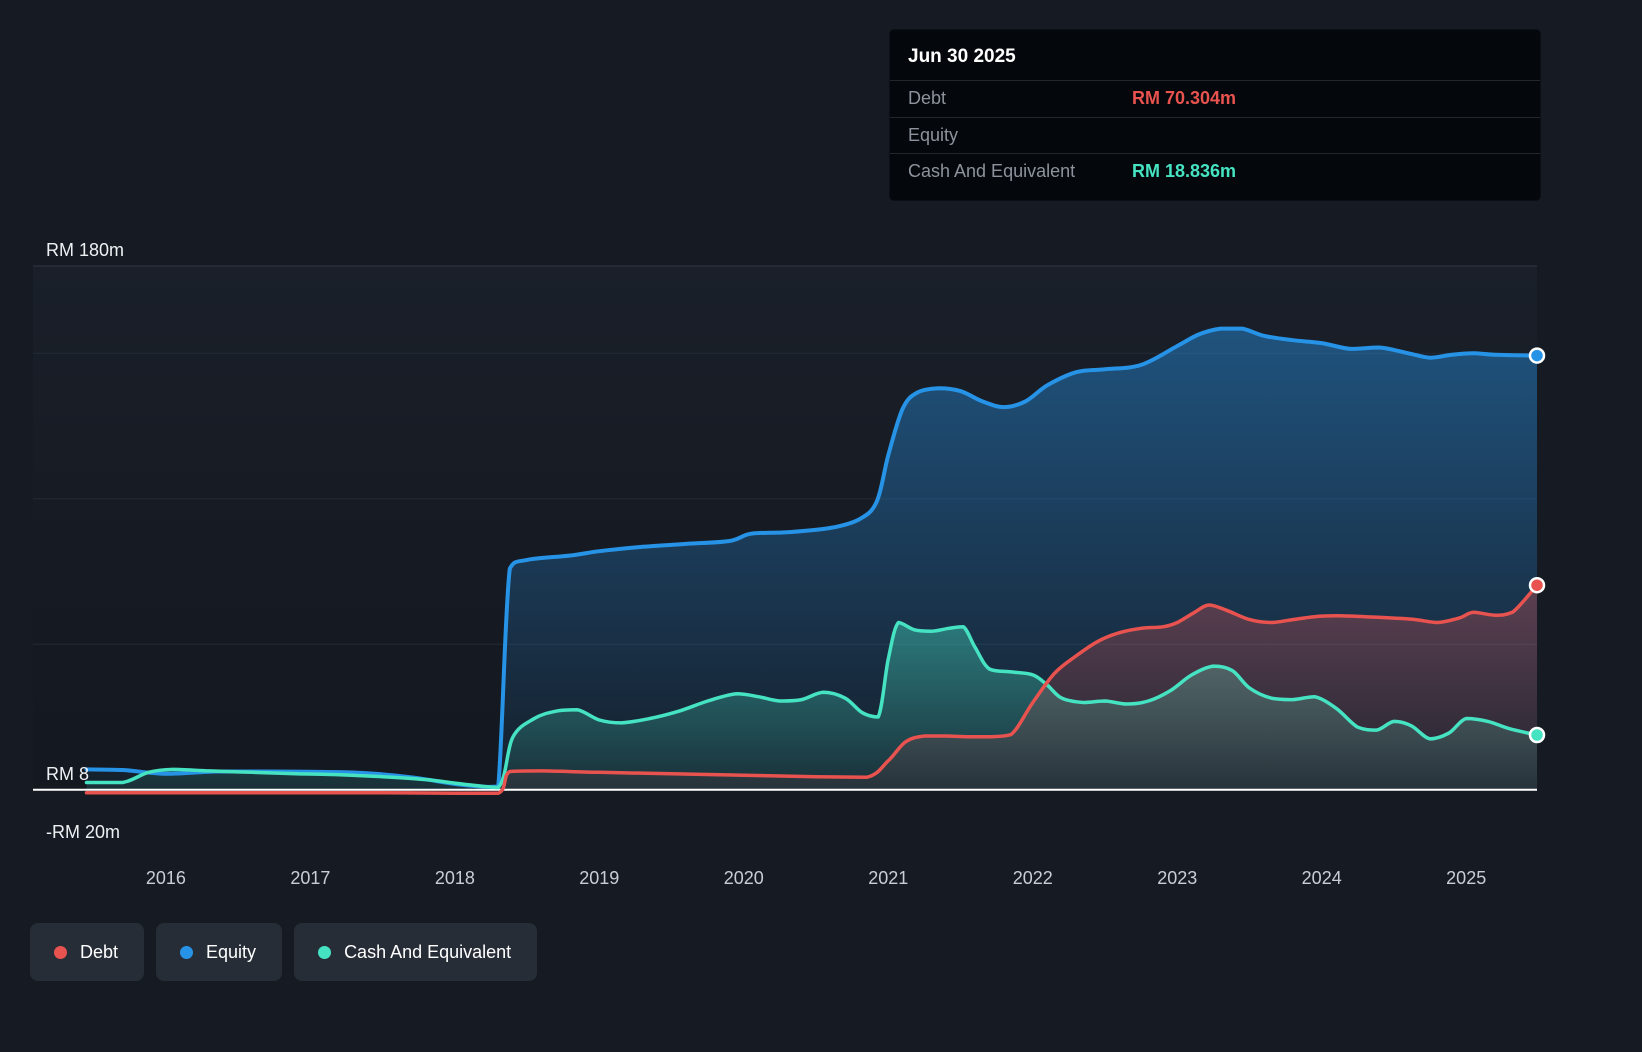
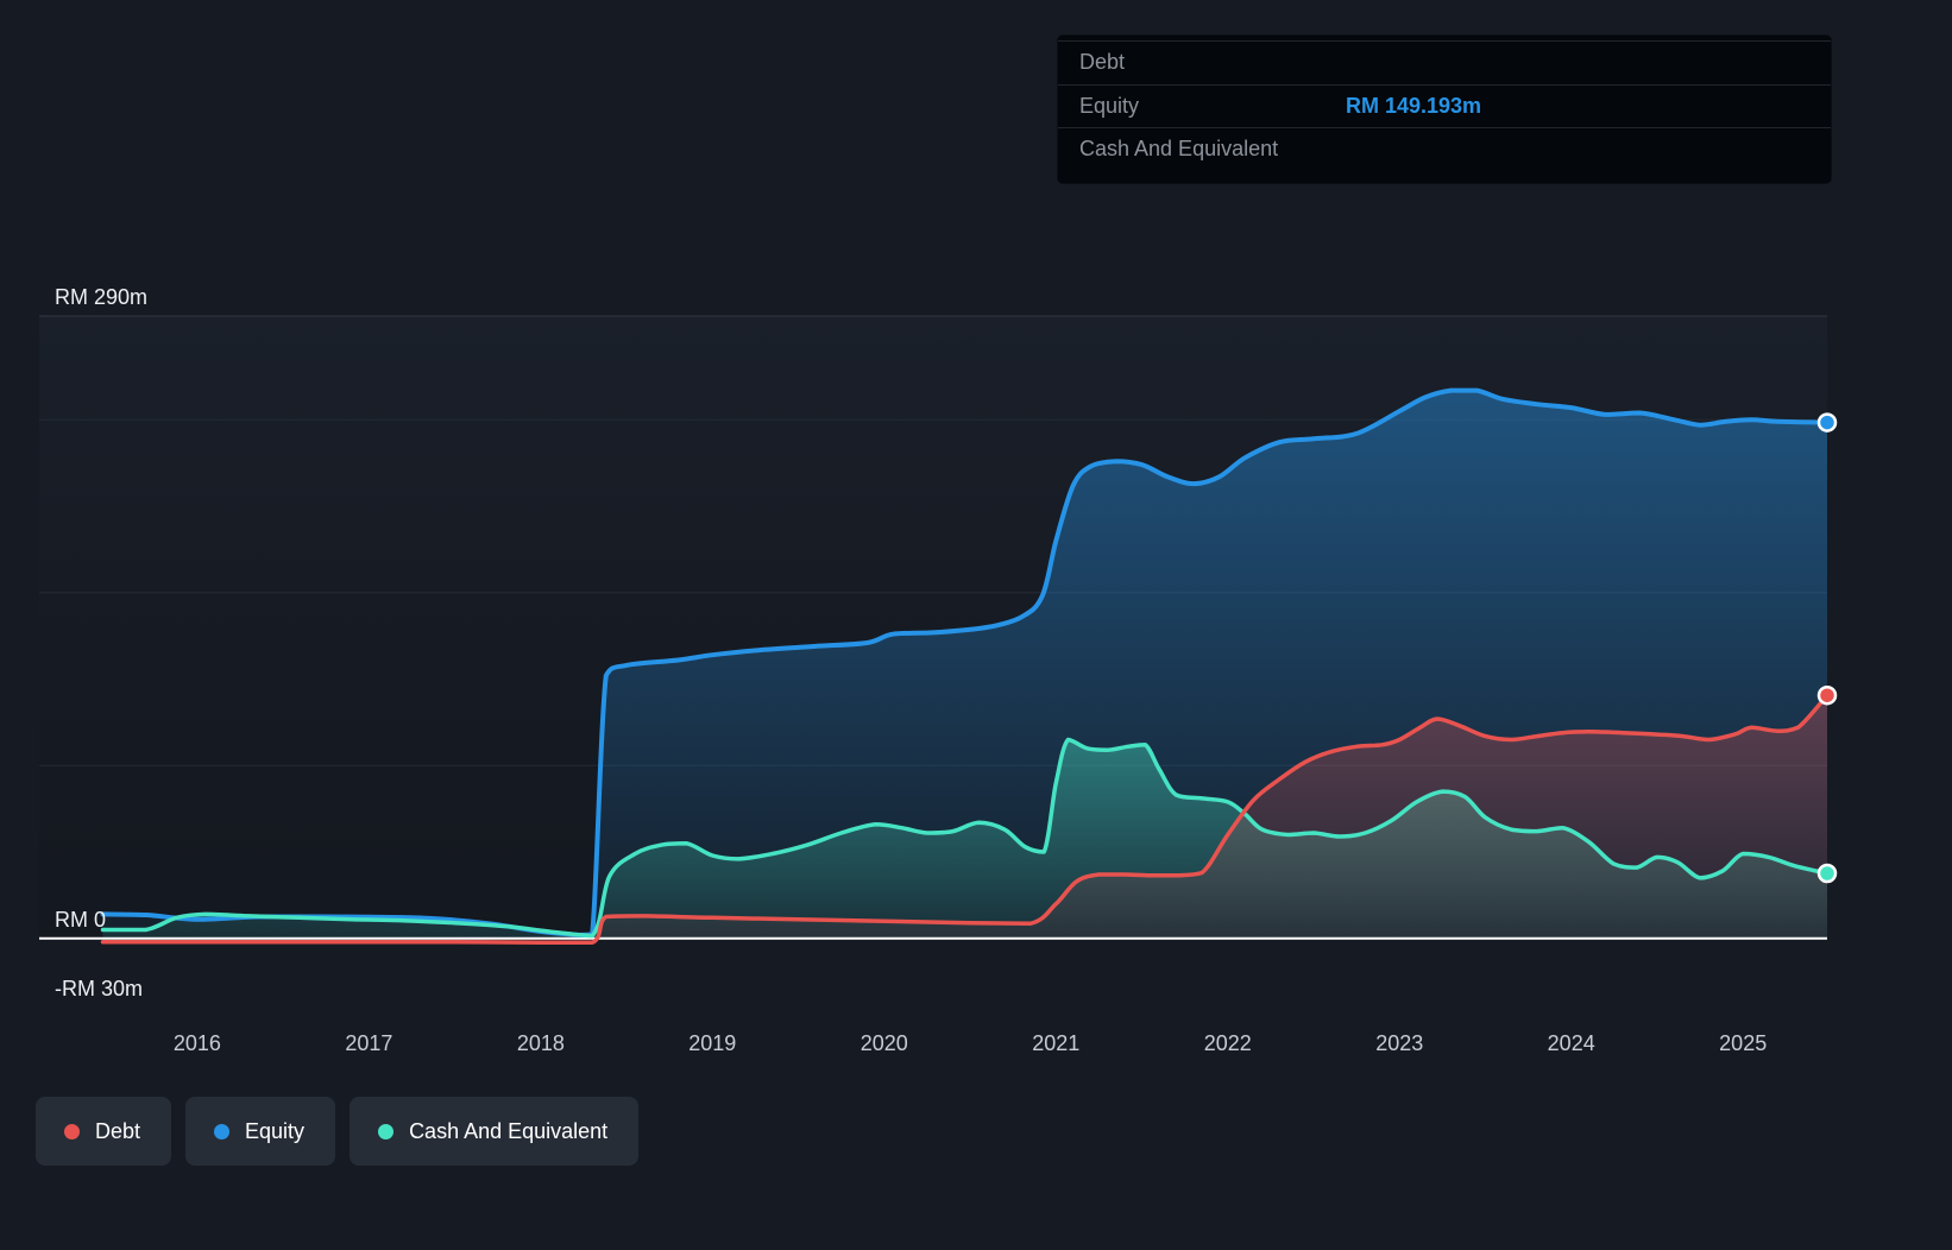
  2016
  2017
  2018
  2019
  2020
  2021
  2022
  2023
  2024
  2025
- RM 180m
+ RM 290m
- RM 8
+ RM 0
- -RM 20m
+ -RM 30m
- Jun 30 2025
  Debt
- RM 70.304m
  Equity
+ RM 149.193m
  Cash And Equivalent
- RM 18.836m
  Debt
  Equity
  Cash And Equivalent
